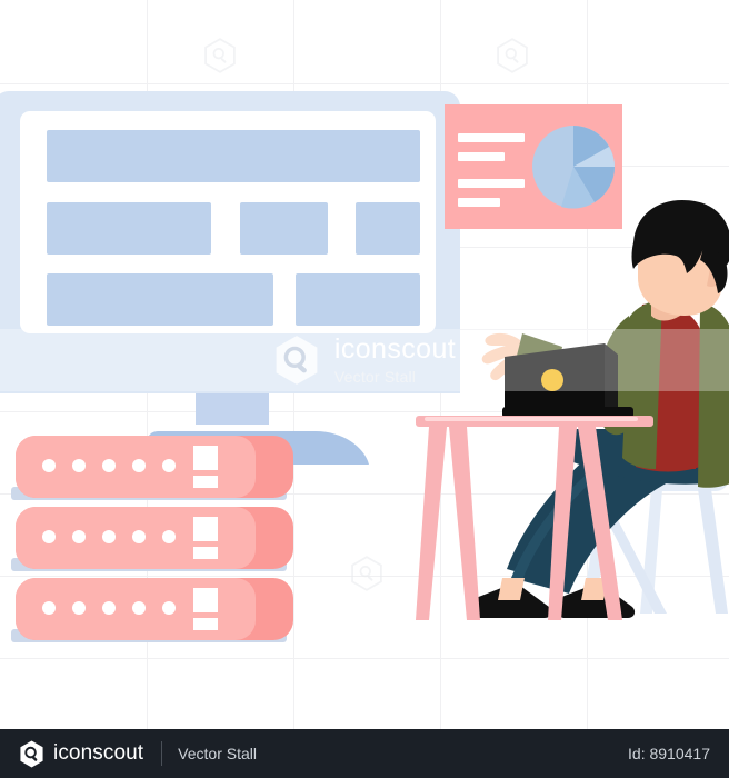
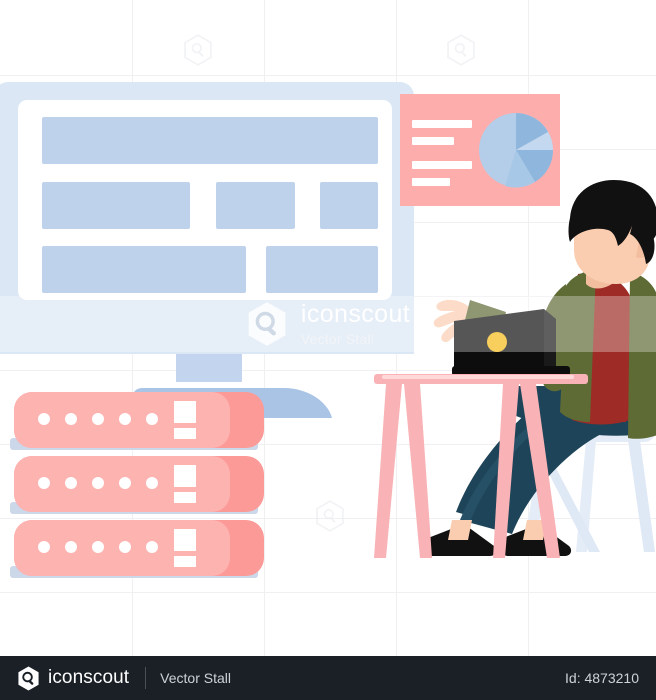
  iconscout
  iconscout
  Vector Stall
- Id: 8910417
+ Id: 4873210
